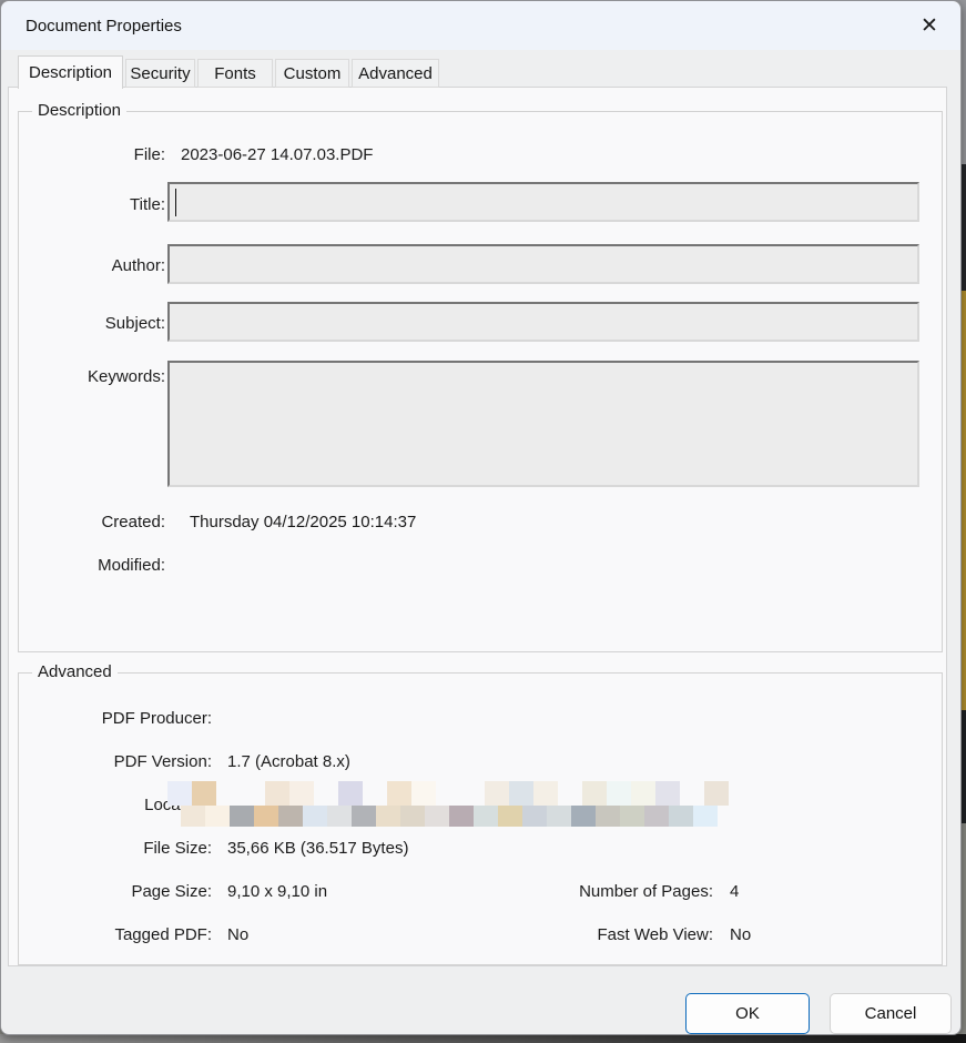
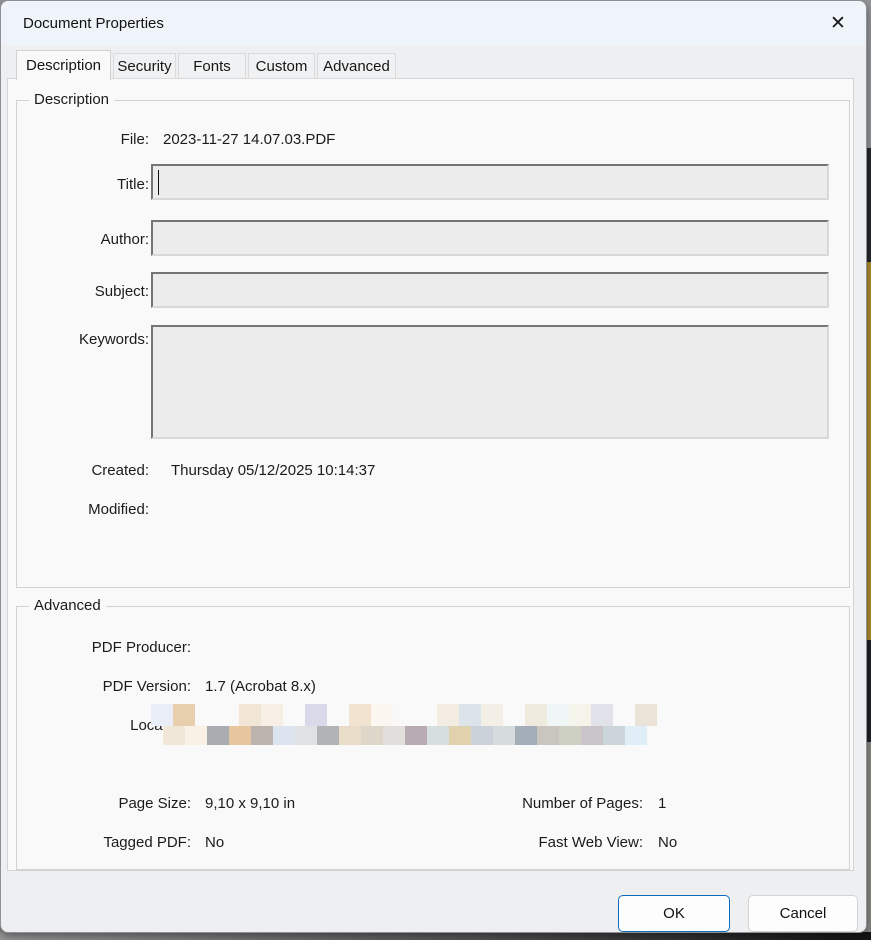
  Document Properties
  ✕
  Description
  Security
  Fonts
  Custom
  Advanced
  Description
  File:
- 2023-06-27 14.07.03.PDF
+ 2023-11-27 14.07.03.PDF
  Title:
  Author:
  Subject:
  Keywords:
  Created:
- Thursday 04/12/2025 10:14:37
+ Thursday 05/12/2025 10:14:37
  Modified:
  Advanced
  PDF Producer:
  PDF Version:
  1.7 (Acrobat 8.x)
- File Size:
- 35,66 KB (36.517 Bytes)
  Page Size:
  9,10 x 9,10 in
  Number of Pages:
- 4
+ 1
  Tagged PDF:
  No
  Fast Web View:
  No
  OK
  Cancel
